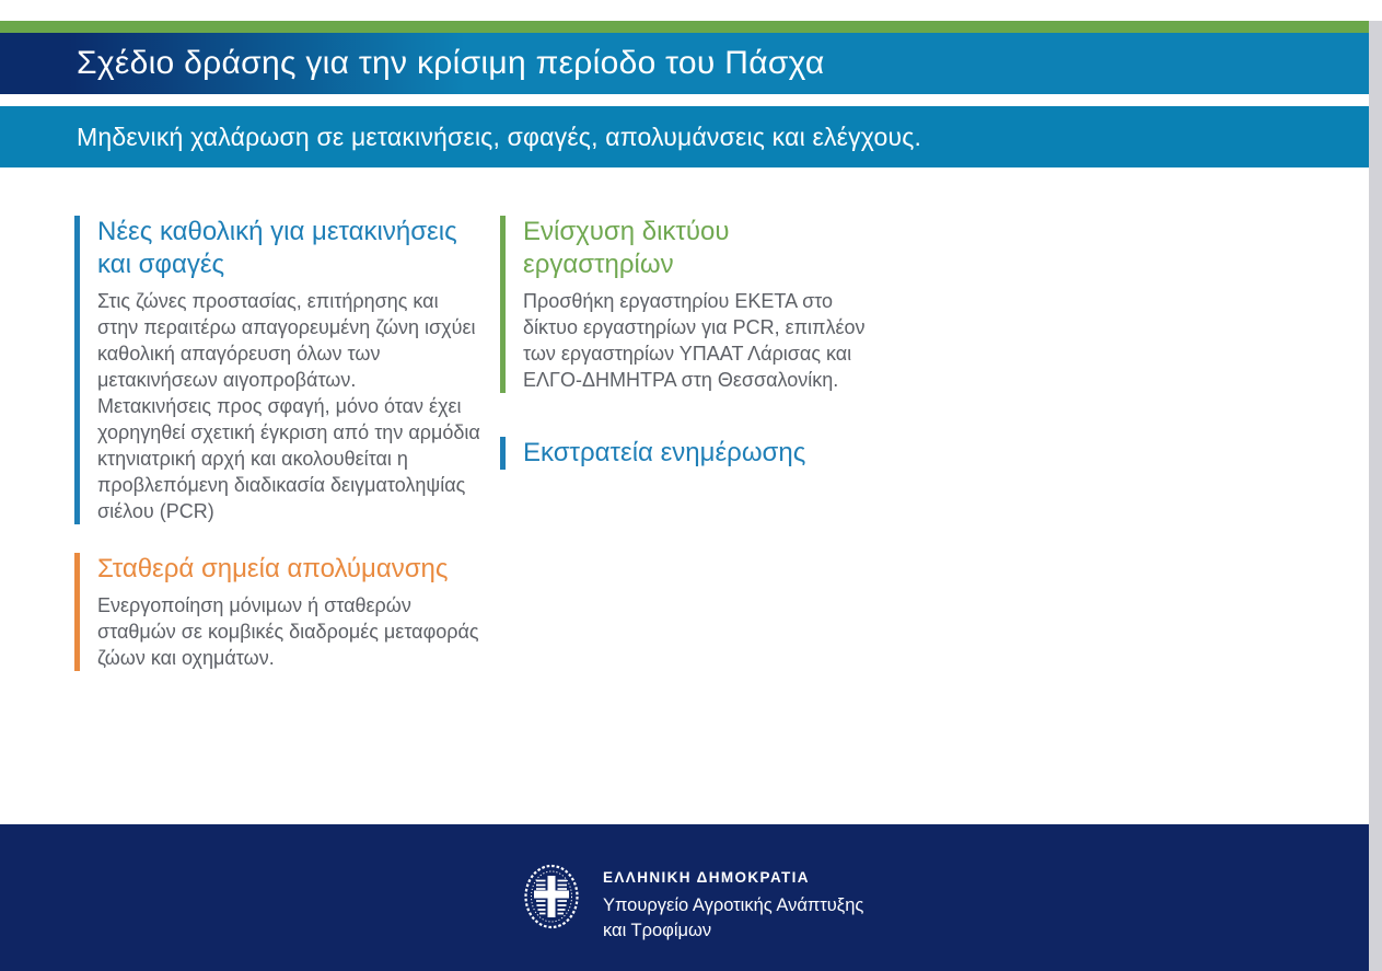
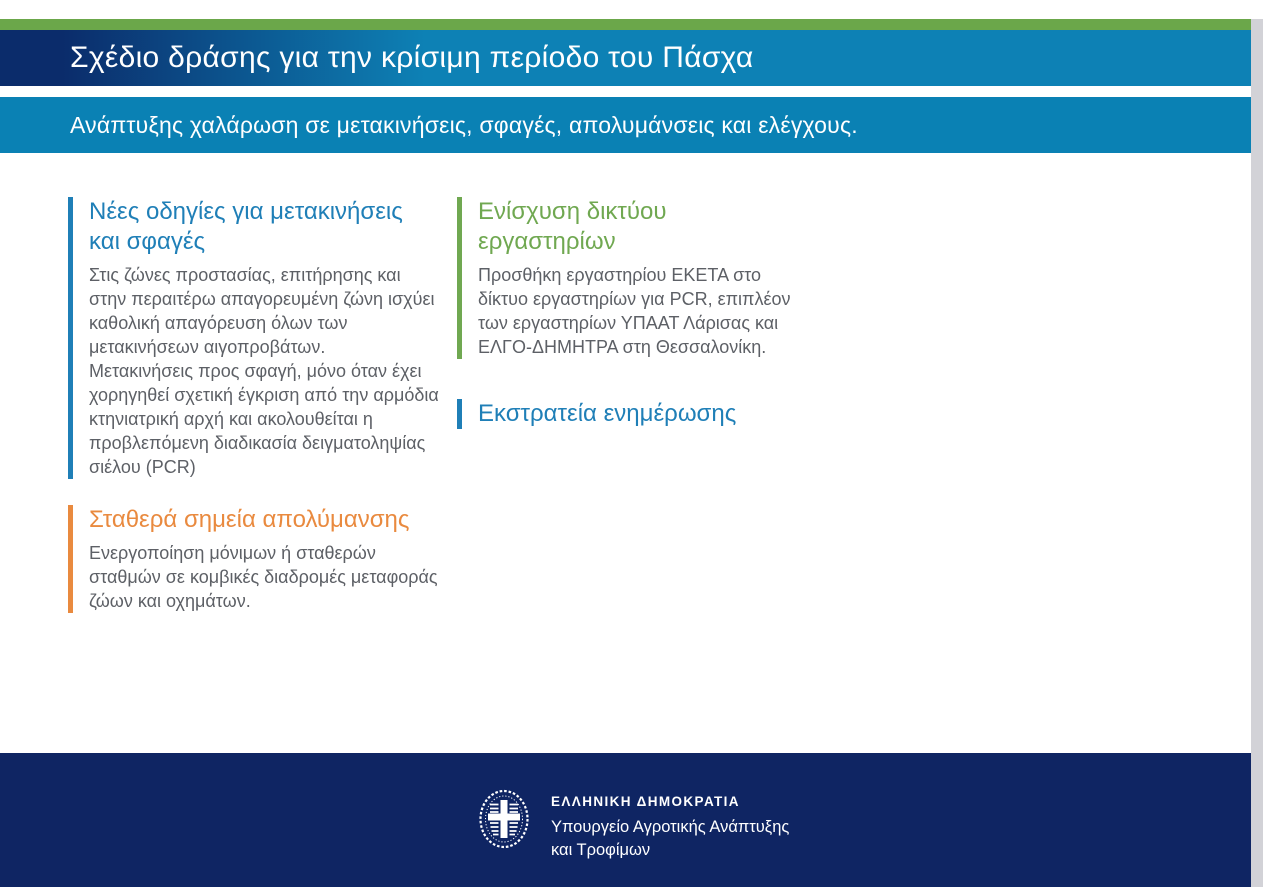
  Σχέδιο δράσης για την κρίσιμη περίοδο του Πάσχα
- Μηδενική χαλάρωση σε μετακινήσεις, σφαγές, απολυμάνσεις και ελέγχους.
+ Ανάπτυξης χαλάρωση σε μετακινήσεις, σφαγές, απολυμάνσεις και ελέγχους.
- Νέες καθολική για μετακινήσεις και σφαγές
+ Νέες οδηγίες για μετακινήσεις και σφαγές
  Στις ζώνες προστασίας, επιτήρησης και στην περαιτέρω απαγορευμένη ζώνη ισχύει καθολική απαγόρευση όλων των μετακινήσεων αιγοπροβάτων.
  Μετακινήσεις προς σφαγή, μόνο όταν έχει χορηγηθεί σχετική έγκριση από την αρμόδια κτηνιατρική αρχή και ακολουθείται η προβλεπόμενη διαδικασία δειγματοληψίας σιέλου (PCR)
  Σταθερά σημεία απολύμανσης
  Ενεργοποίηση μόνιμων ή σταθερών σταθμών σε κομβικές διαδρομές μεταφοράς ζώων και οχημάτων.
  Ενίσχυση δικτύου εργαστηρίων
  Προσθήκη εργαστηρίου ΕΚΕΤΑ στο δίκτυο εργαστηρίων για PCR, επιπλέον των εργαστηρίων ΥΠΑΑΤ Λάρισας και ΕΛΓΟ-ΔΗΜΗΤΡΑ στη Θεσσαλονίκη.
  Εκστρατεία ενημέρωσης
  ΕΛΛΗΝΙΚΗ ΔΗΜΟΚΡΑΤΙΑ
  Υπουργείο Αγροτικής Ανάπτυξης
  και Τροφίμων
